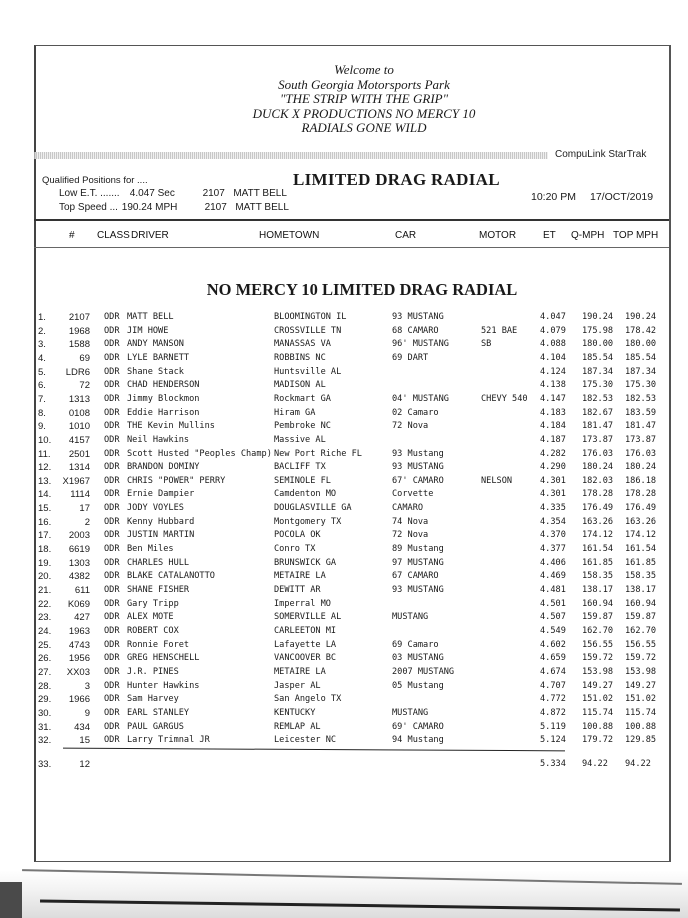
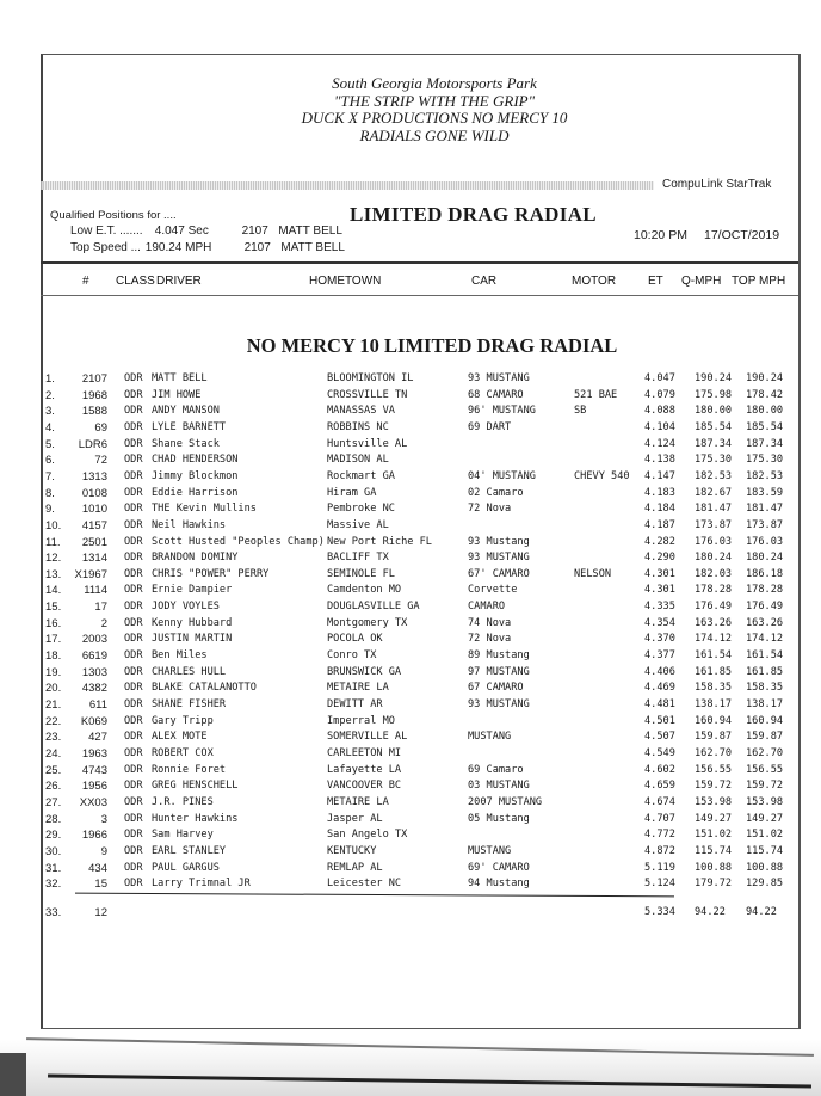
- Welcome to
  South Georgia Motorsports Park
  "THE STRIP WITH THE GRIP"
  DUCK X PRODUCTIONS NO MERCY 10
  RADIALS GONE WILD
  CompuLink StarTrak
  Qualified Positions for ....
  Low E.T. ....... 4.047 Sec 2107 MATT BELL
  Top Speed ... 190.24 MPH 2107 MATT BELL
  LIMITED DRAG RADIAL
  10:20 PM
  17/OCT/2019
  #
  CLASS
  DRIVER
  HOMETOWN
  CAR
  MOTOR
  ET
  Q-MPH
  TOP MPH
  NO MERCY 10 LIMITED DRAG RADIAL
  1.
  2107
  ODR
  MATT BELL
  BLOOMINGTON IL
  93 MUSTANG
  4.047
  190.24
  190.24
  2.
  1968
  ODR
  JIM HOWE
  CROSSVILLE TN
  68 CAMARO
  521 BAE
  4.079
  175.98
  178.42
  3.
  1588
  ODR
  ANDY MANSON
  MANASSAS VA
  96' MUSTANG
  SB
  4.088
  180.00
  180.00
  4.
  69
  ODR
  LYLE BARNETT
  ROBBINS NC
  69 DART
  4.104
  185.54
  185.54
  5.
  LDR6
  ODR
  Shane Stack
  Huntsville AL
  4.124
  187.34
  187.34
  6.
  72
  ODR
  CHAD HENDERSON
  MADISON AL
  4.138
  175.30
  175.30
  7.
  1313
  ODR
  Jimmy Blockmon
  Rockmart GA
  04' MUSTANG
  CHEVY 540
  4.147
  182.53
  182.53
  8.
  0108
  ODR
  Eddie Harrison
  Hiram GA
  02 Camaro
  4.183
  182.67
  183.59
  9.
  1010
  ODR
  THE Kevin Mullins
  Pembroke NC
  72 Nova
  4.184
  181.47
  181.47
  10.
  4157
  ODR
  Neil Hawkins
  Massive AL
  4.187
  173.87
  173.87
  11.
  2501
  ODR
  Scott Husted "Peoples Champ)
  New Port Riche FL
  93 Mustang
  4.282
  176.03
  176.03
  12.
  1314
  ODR
  BRANDON DOMINY
  BACLIFF TX
  93 MUSTANG
  4.290
  180.24
  180.24
  13.
  X1967
  ODR
  CHRIS "POWER" PERRY
  SEMINOLE FL
  67' CAMARO
  NELSON
  4.301
  182.03
  186.18
  14.
  1114
  ODR
  Ernie Dampier
  Camdenton MO
  Corvette
  4.301
  178.28
  178.28
  15.
  17
  ODR
  JODY VOYLES
  DOUGLASVILLE GA
  CAMARO
  4.335
  176.49
  176.49
  16.
  2
  ODR
  Kenny Hubbard
  Montgomery TX
  74 Nova
  4.354
  163.26
  163.26
  17.
  2003
  ODR
  JUSTIN MARTIN
  POCOLA OK
  72 Nova
  4.370
  174.12
  174.12
  18.
  6619
  ODR
  Ben Miles
  Conro TX
  89 Mustang
  4.377
  161.54
  161.54
  19.
  1303
  ODR
  CHARLES HULL
  BRUNSWICK GA
  97 MUSTANG
  4.406
  161.85
  161.85
  20.
  4382
  ODR
  BLAKE CATALANOTTO
  METAIRE LA
  67 CAMARO
  4.469
  158.35
  158.35
  21.
  611
  ODR
  SHANE FISHER
  DEWITT AR
  93 MUSTANG
  4.481
  138.17
  138.17
  22.
  K069
  ODR
  Gary Tripp
  Imperral MO
  4.501
  160.94
  160.94
  23.
  427
  ODR
  ALEX MOTE
  SOMERVILLE AL
  MUSTANG
  4.507
  159.87
  159.87
  24.
  1963
  ODR
  ROBERT COX
  CARLEETON MI
  4.549
  162.70
  162.70
  25.
  4743
  ODR
  Ronnie Foret
  Lafayette LA
  69 Camaro
  4.602
  156.55
  156.55
  26.
  1956
  ODR
  GREG HENSCHELL
  VANCOOVER BC
  03 MUSTANG
  4.659
  159.72
  159.72
  27.
  XX03
  ODR
  J.R. PINES
  METAIRE LA
  2007 MUSTANG
  4.674
  153.98
  153.98
  28.
  3
  ODR
  Hunter Hawkins
  Jasper AL
  05 Mustang
  4.707
  149.27
  149.27
  29.
  1966
  ODR
  Sam Harvey
  San Angelo TX
  4.772
  151.02
  151.02
  30.
  9
  ODR
  EARL STANLEY
  KENTUCKY
  MUSTANG
  4.872
  115.74
  115.74
  31.
  434
  ODR
  PAUL GARGUS
  REMLAP AL
  69' CAMARO
  5.119
  100.88
  100.88
  32.
  15
  ODR
  Larry Trimnal JR
  Leicester NC
  94 Mustang
  5.124
  179.72
  129.85
  33.
  12
  5.334
  94.22
  94.22
